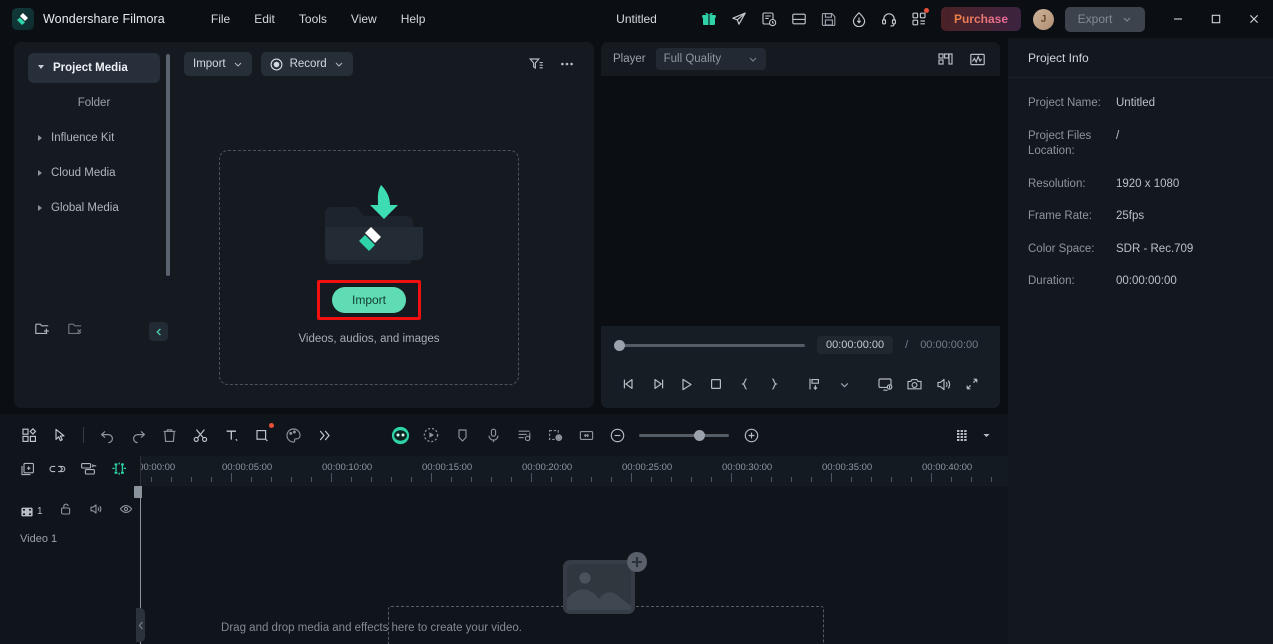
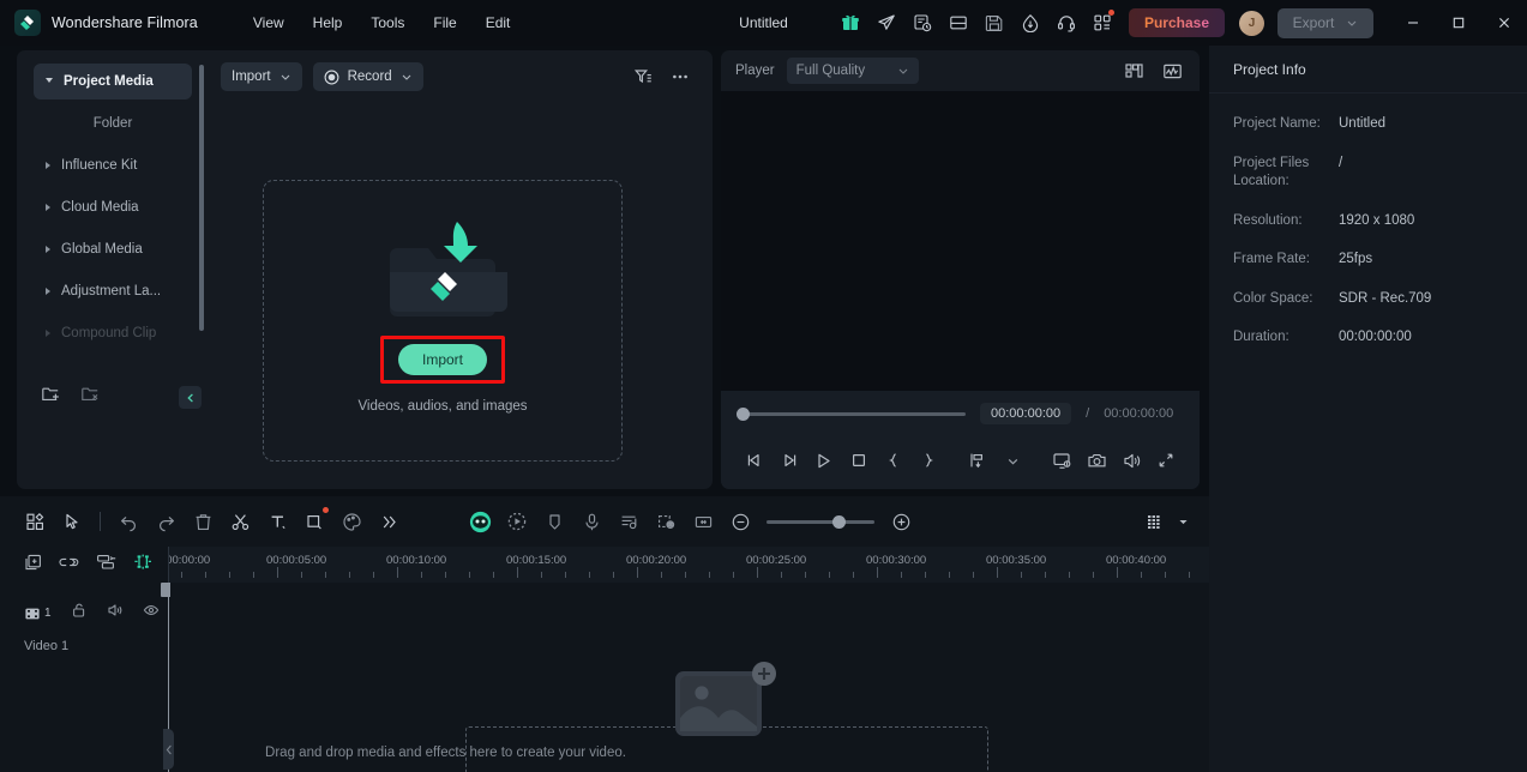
  Wondershare Filmora
- File
+ View
- Edit
+ Help
  Tools
- View
+ File
- Help
+ Edit
  Untitled
  Purchase
  J
  Export
  Project Media
  Folder
  Influence Kit
  Cloud Media
  Global Media
+ Adjustment La...
+ Compound Clip
  Import
  Record
  Import
  Videos, audios, and images
  Player
  Full Quality
  00:00:00:00
  /
  00:00:00:00
  Project Info
  Project Name:
  Untitled
  Project Files Location:
  /
  Resolution:
  1920 x 1080
  Frame Rate:
  25fps
  Color Space:
  SDR - Rec.709
  Duration:
  00:00:00:00
  00:00:00
  00:00:05:00
  00:00:10:00
  00:00:15:00
  00:00:20:00
  00:00:25:00
  00:00:30:00
  00:00:35:00
  00:00:40:00
  1
  Video 1
  Drag and drop media and effects here to create your video.
